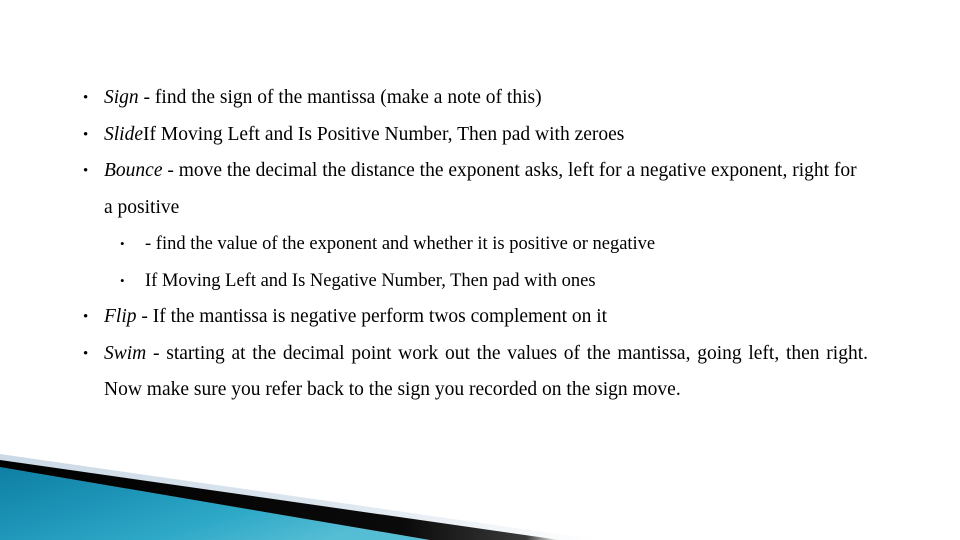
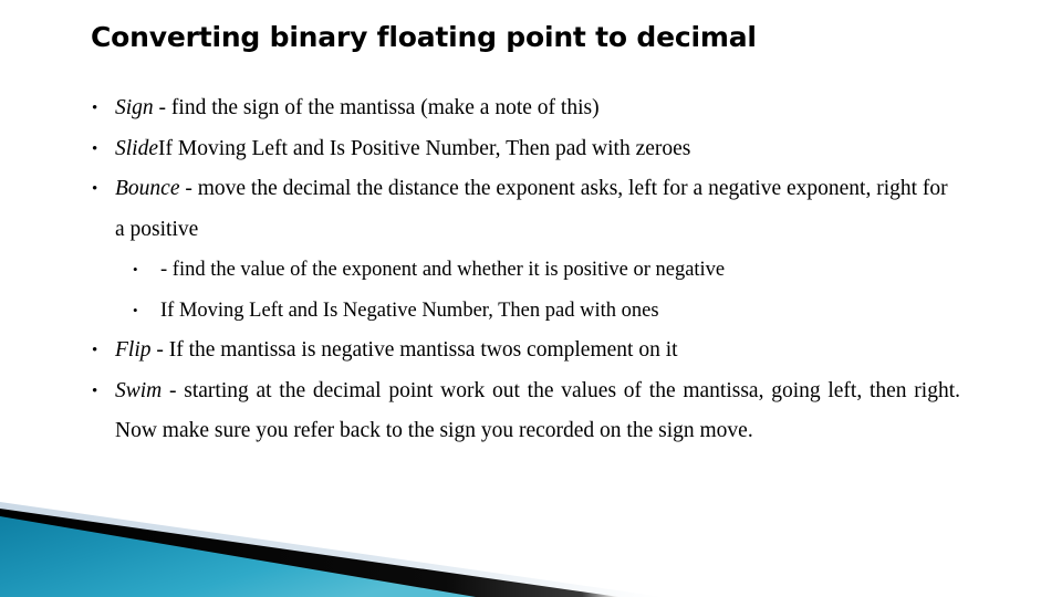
+ Converting binary floating point to decimal
  •
  Sign - find the sign of the mantissa (make a note of this)
  •
  SlideIf Moving Left and Is Positive Number, Then pad with zeroes
  •
  Bounce - move the decimal the distance the exponent asks, left for a negative exponent, right for a positive
  •
  - find the value of the exponent and whether it is positive or negative
  •
  If Moving Left and Is Negative Number, Then pad with ones
  •
- Flip - If the mantissa is negative perform twos complement on it
+ Flip - If the mantissa is negative mantissa twos complement on it
  •
  Swim - starting at the decimal point work out the values of the mantissa, going left, then right. Now make sure you refer back to the sign you recorded on the sign move.
